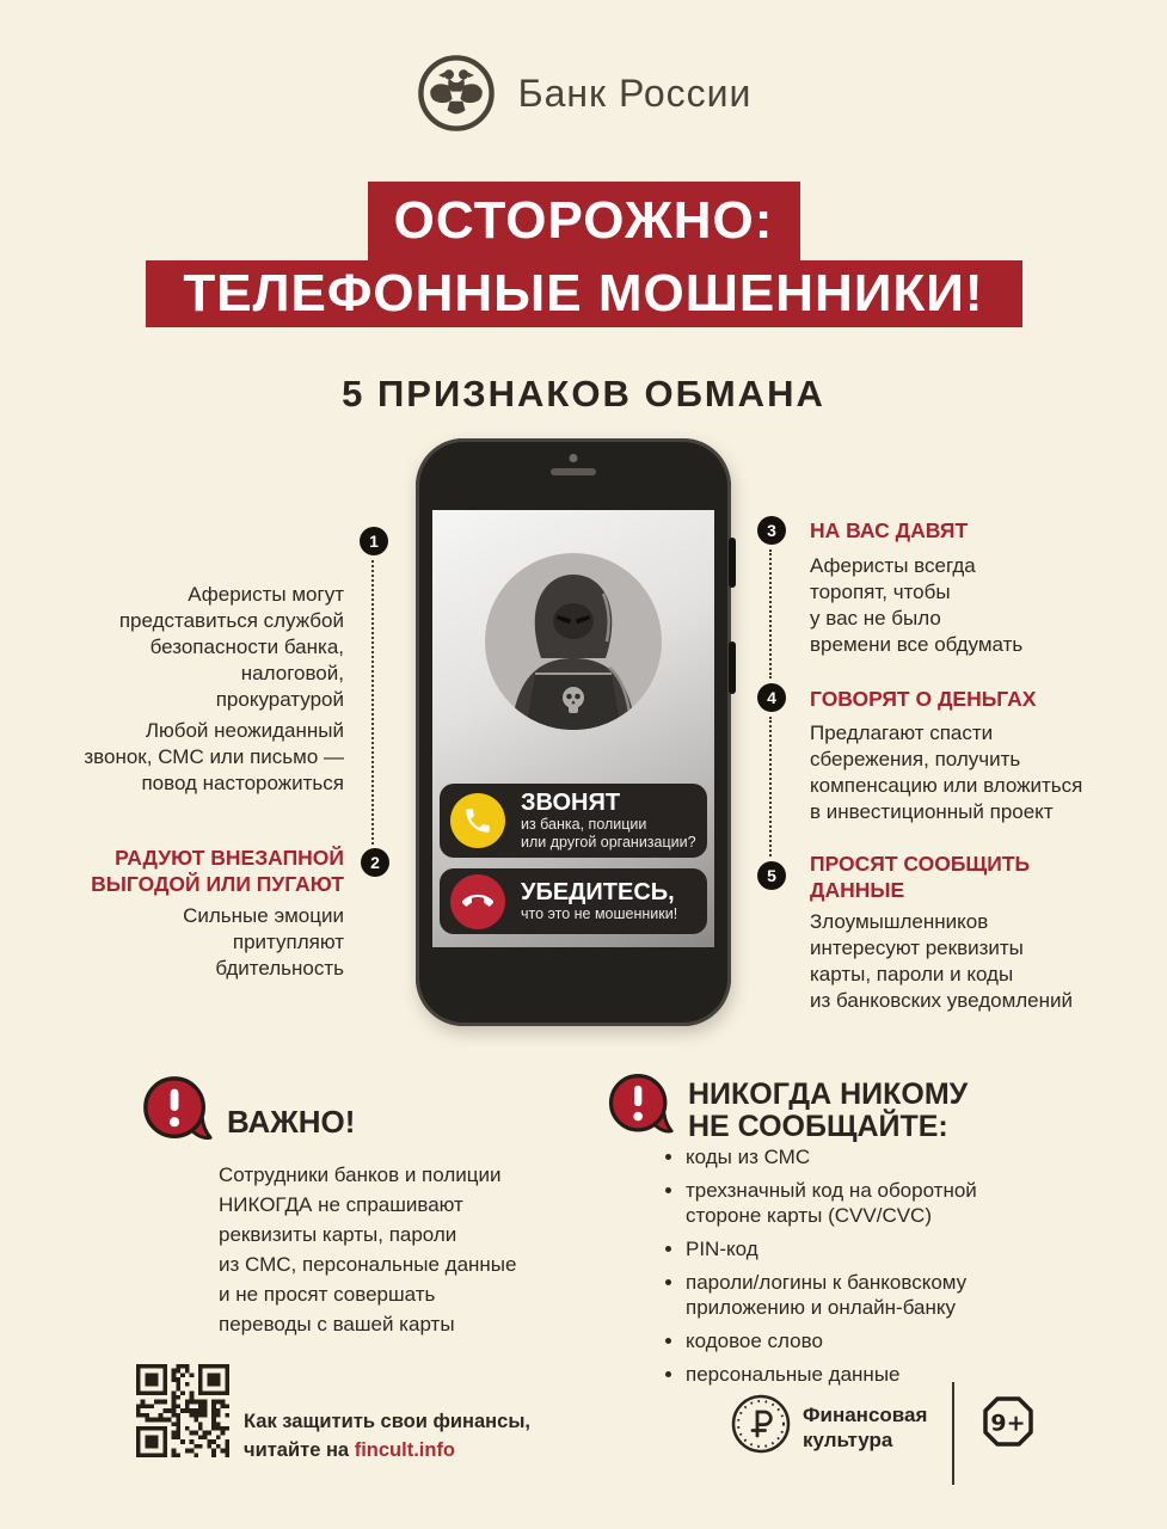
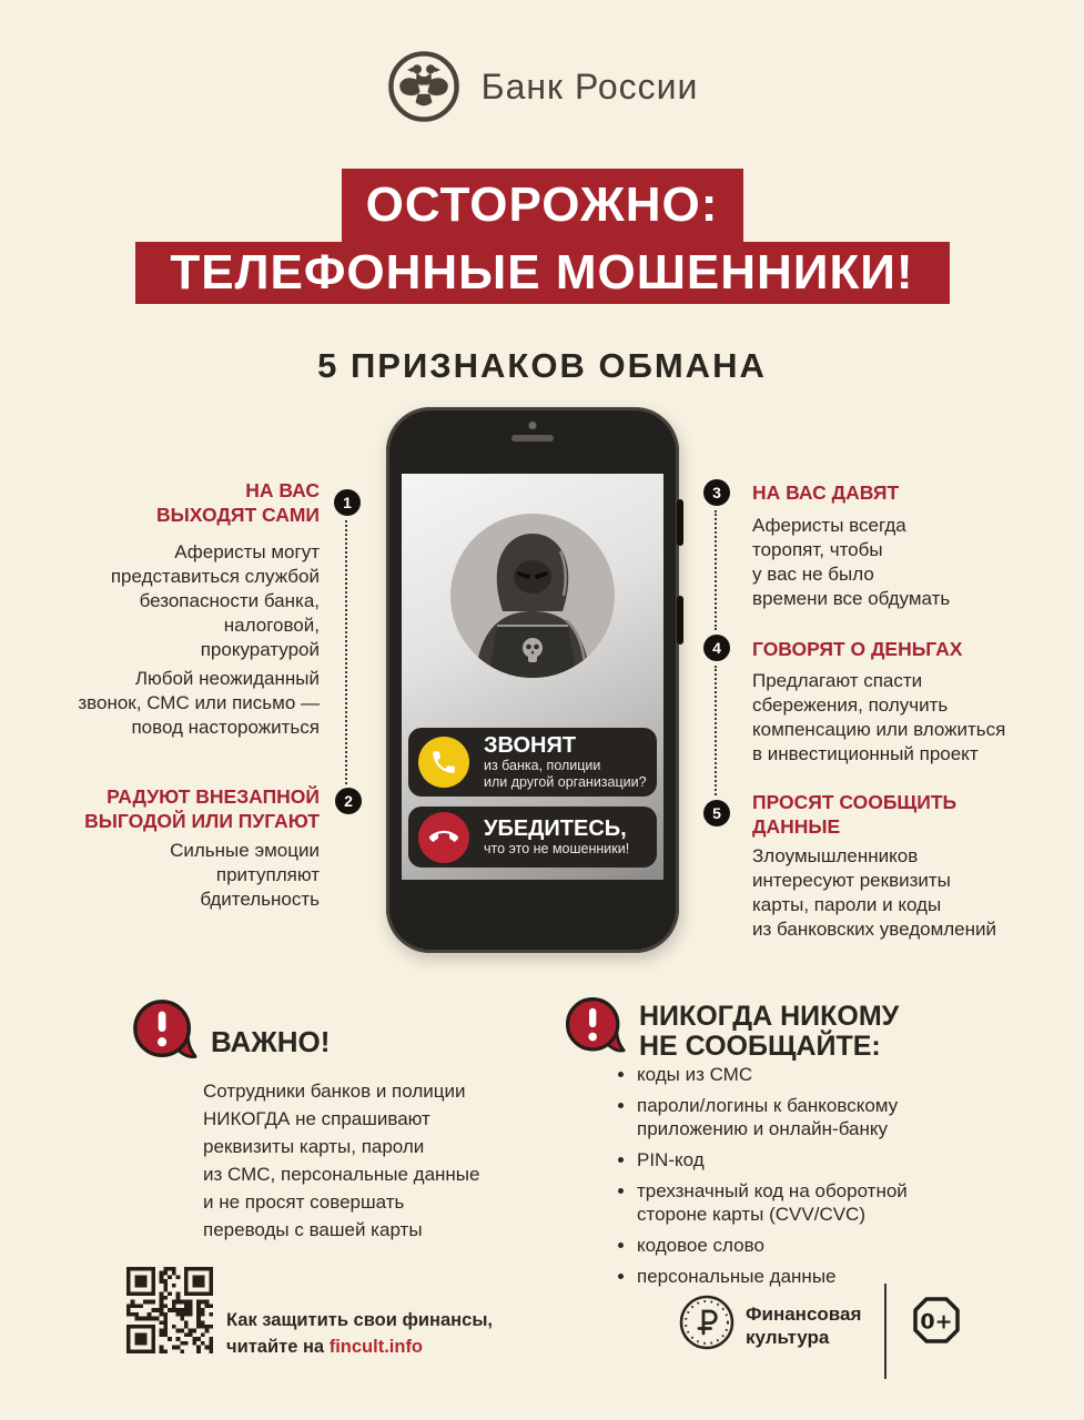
  Банк России
  ОСТОРОЖНО:
  ТЕЛЕФОННЫЕ МОШЕННИКИ!
  5 ПРИЗНАКОВ ОБМАНА
+ НА ВАС
+ ВЫХОДЯТ САМИ
  Аферисты могут
  представиться службой
  безопасности банка,
  налоговой,
  прокуратурой
  Любой неожиданный
  звонок, СМС или письмо —
  повод насторожиться
  1
  РАДУЮТ ВНЕЗАПНОЙ
  ВЫГОДОЙ ИЛИ ПУГАЮТ
  Сильные эмоции
  притупляют
  бдительность
  2
  3
  НА ВАС ДАВЯТ
  Аферисты всегда
  торопят, чтобы
  у вас не было
  времени все обдумать
  4
  ГОВОРЯТ О ДЕНЬГАХ
  Предлагают спасти
  сбережения, получить
  компенсацию или вложиться
  в инвестиционный проект
  5
  ПРОСЯТ СООБЩИТЬ
  ДАННЫЕ
  Злоумышленников
  интересуют реквизиты
  карты, пароли и коды
  из банковских уведомлений
  ЗВОНЯТ
  из банка, полиции
  или другой организации?
  УБЕДИТЕСЬ,
  что это не мошенники!
  ВАЖНО!
  Сотрудники банков и полиции
  НИКОГДА не спрашивают
  реквизиты карты, пароли
  из СМС, персональные данные
  и не просят совершать
  переводы с вашей карты
  НИКОГДА НИКОМУ
  НЕ СООБЩАЙТЕ:
  коды из СМС
- трехзначный код на оборотной стороне карты (CVV/CVC)
+ пароли/логины к банковскому приложению и онлайн-банку
  PIN-код
- пароли/логины к банковскому приложению и онлайн-банку
+ трехзначный код на оборотной стороне карты (CVV/CVC)
  кодовое слово
  персональные данные
  Как защитить свои финансы,
  читайте на fincult.info
  Финансовая
  культура
- 9+
+ 0+
